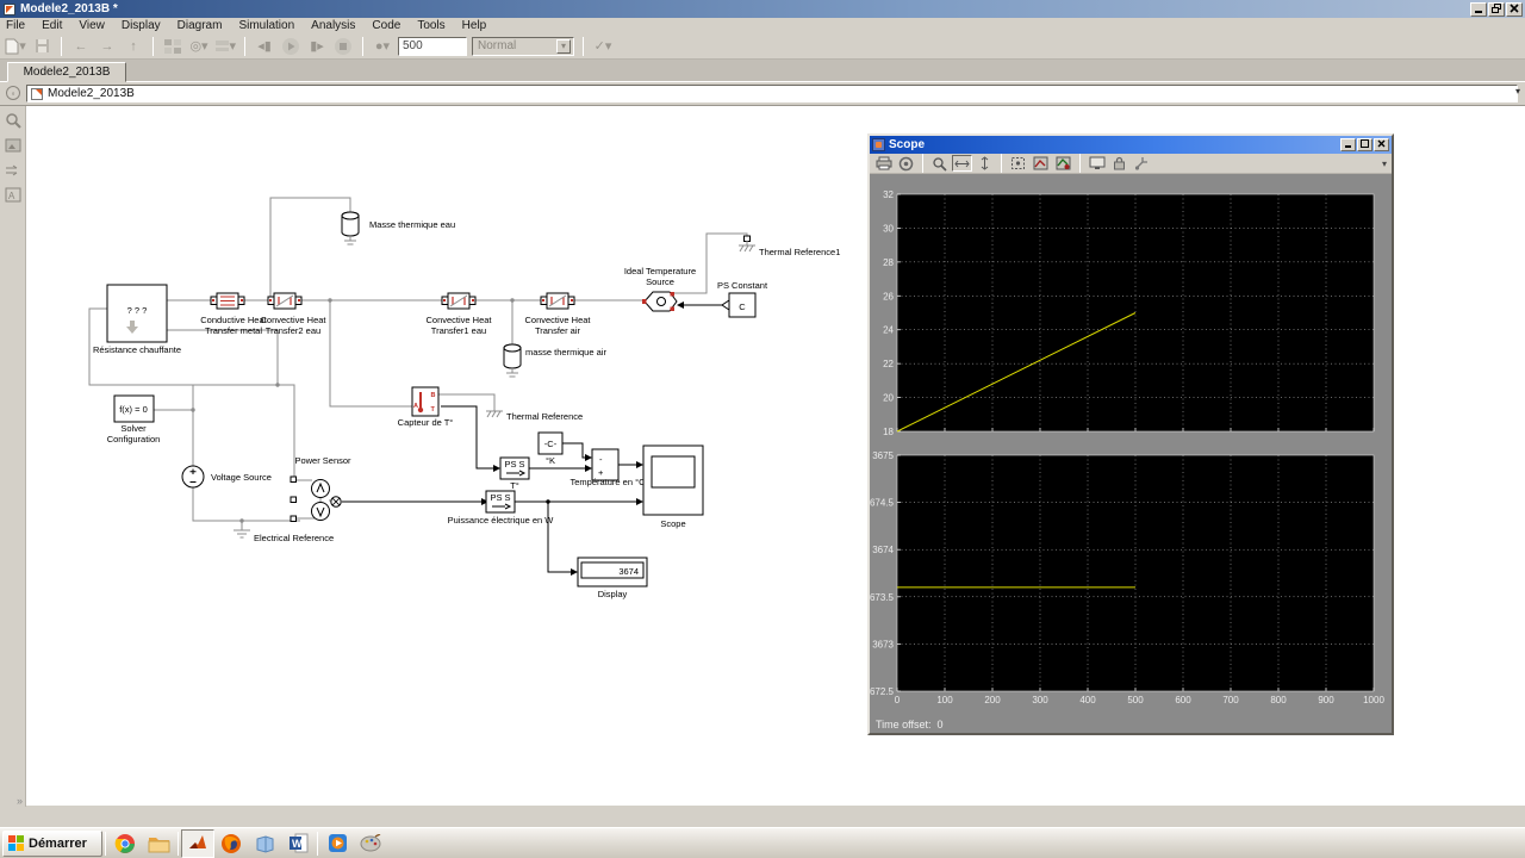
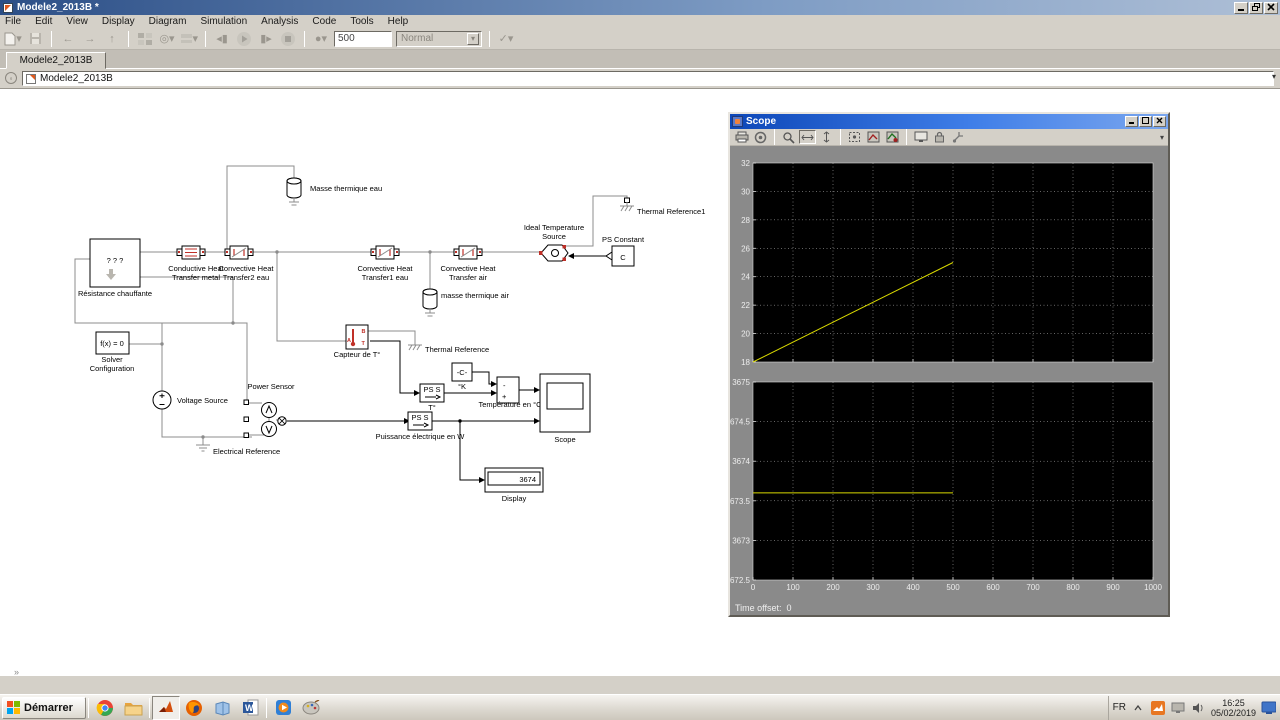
  Modele2_2013B *
  File
  Edit
  View
  Display
  Diagram
  Simulation
  Analysis
  Code
  Tools
  Help
  ▾
  ←
  →
  ↑
  ◎▾
  ▾
  ◂▮
  ▮▸
  ●▾
  500
  Normal
  ▾
  ✓▾
  Modele2_2013B
  ◦
  Modele2_2013B
  ▾
- A
  »
  ? ? ?
  Résistance chauffante
  Masse thermique eau
  Conductive Heat
  Transfer metal
  Convective Heat
  Transfer2 eau
  Convective Heat
  Transfer1 eau
  Convective Heat
  Transfer air
  masse thermique air
  Ideal Temperature
  Source
  Thermal Reference1
  C
  PS Constant
  f(x) = 0
  Solver
  Configuration
  Capteur de T°
  Thermal Reference
  Voltage Source
  Power Sensor
  Electrical Reference
  PS S
  T°
  -C-
  °K
  -
  +
  Température en °C
  PS S
  Puissance électrique en W
  Scope
  3674
  Display
  Scope
  ▾
  18
  20
  22
  24
  26
  28
  30
  32
  0
  100
  200
  300
  400
  500
  600
  700
  800
  900
  1000
  672.5
  3673
  673.5
  3674
  674.5
  3675
  Time offset: 0
  Démarrer
  W
+ FR
+ 16:25
+ 05/02/2019
